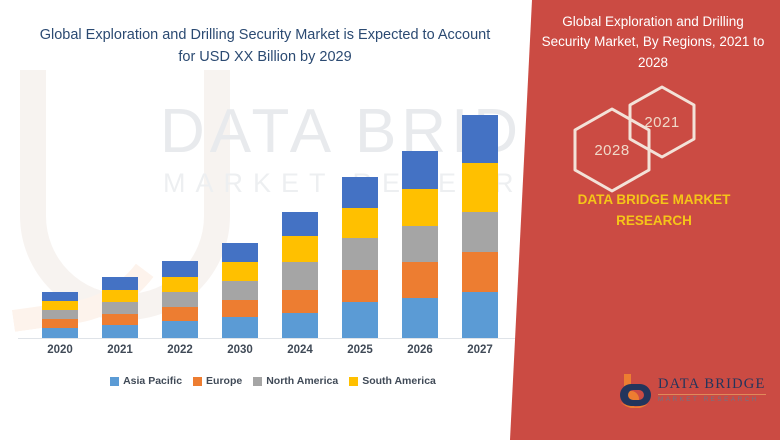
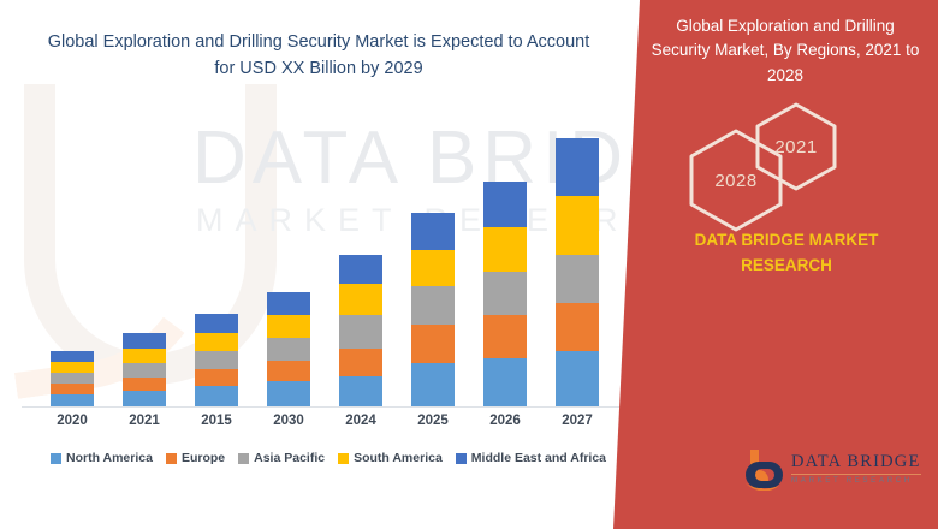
  DATA BRD
  Global Exploration and Drilling Security Market is Expected to Account for USD XX Billion by 2029
  2020
  2021
- 2022
+ 2015
  2030
  2024
  2025
  2026
  2027
- Asia Pacific
+ North America
  Europe
- North America
+ Asia Pacific
  South America
+ Middle East and Africa
  Global Exploration and Drilling Security Market, By Regions, 2021 to 2028
  2028
  2021
  DATA BRIDGE MARKET
  RESEARCH
  DATA BRIDGE
